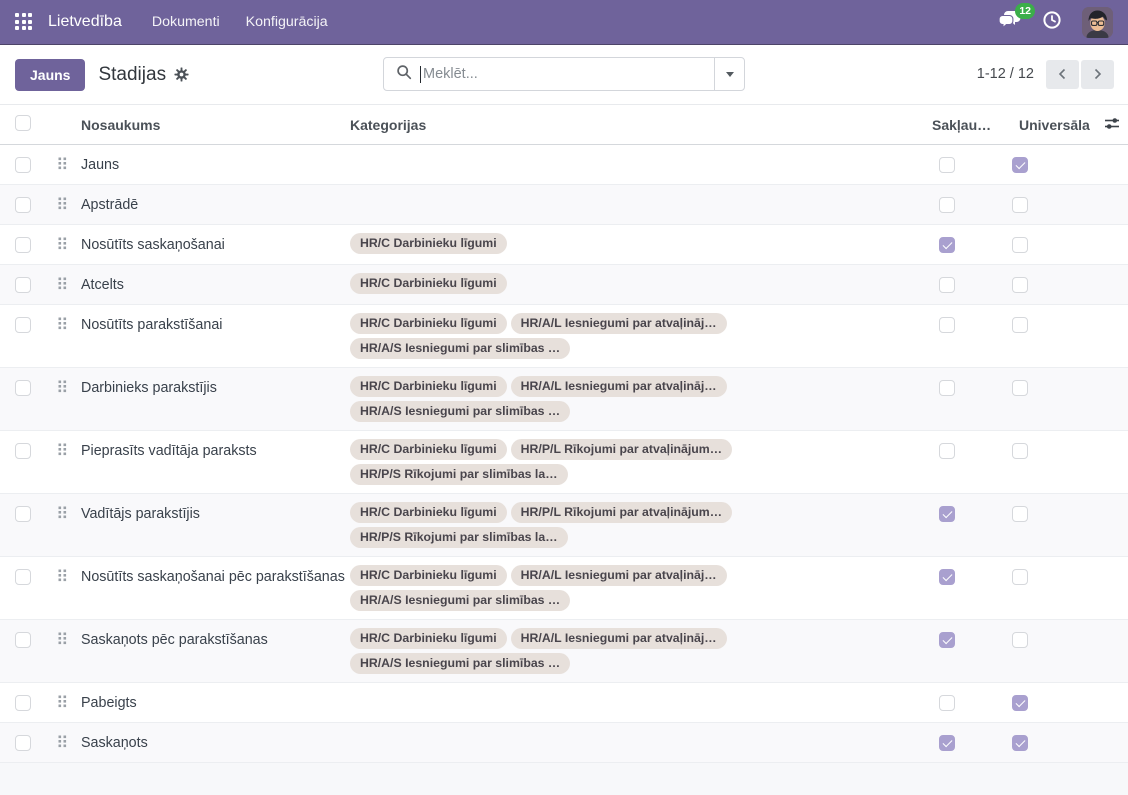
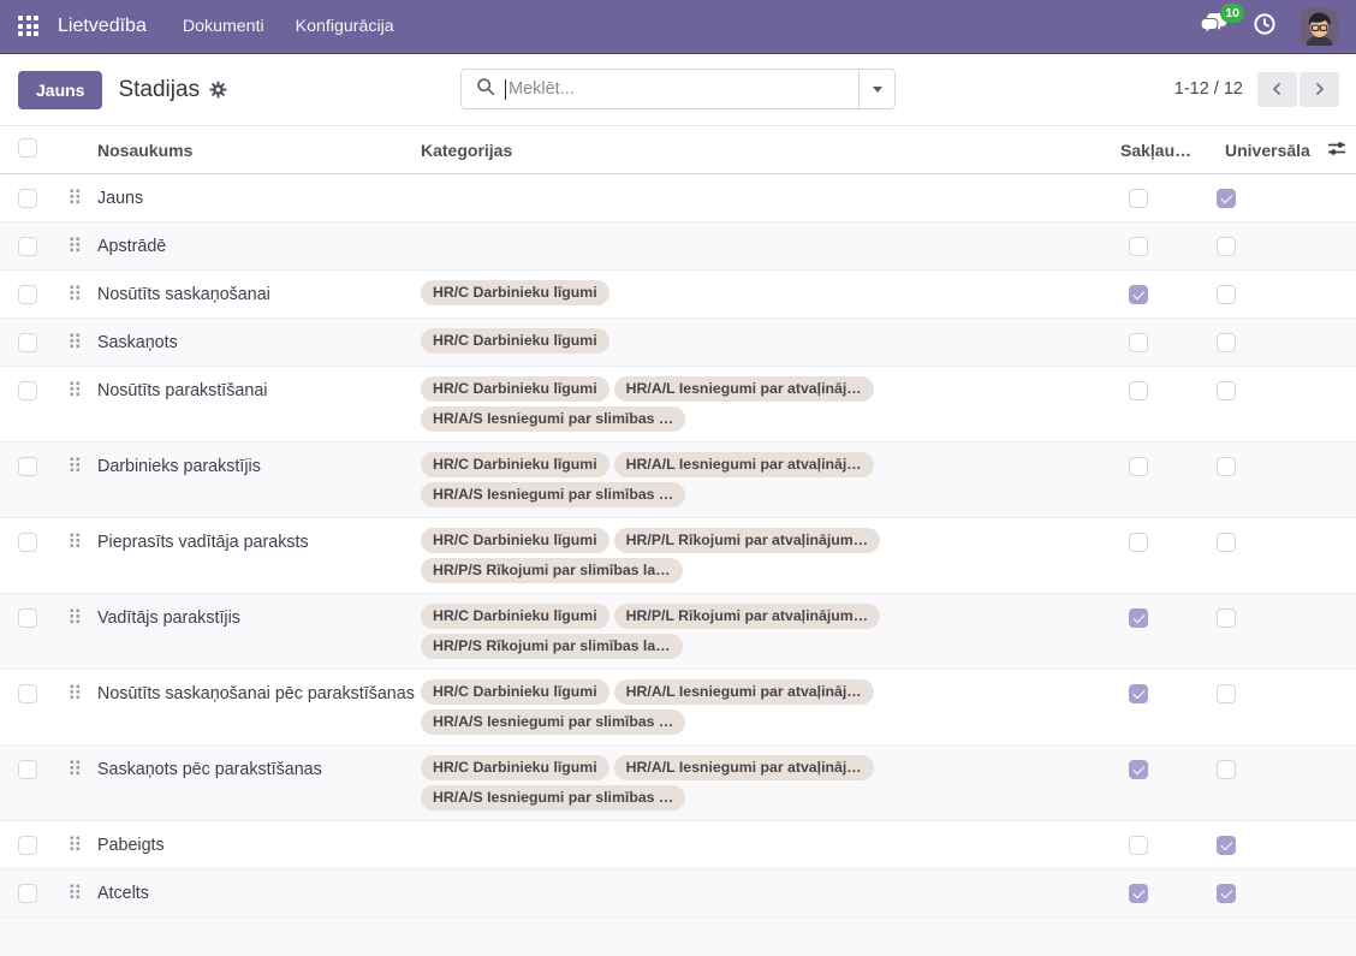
  Lietvedība
  Dokumenti
  Konfigurācija
- 12
+ 10
  Jauns
  Stadijas
  Meklēt...
  1-12 / 12
  Nosaukums
  Kategorijas
  Sakļau…
  Universāla
  Jauns
  Apstrādē
  Nosūtīts saskaņošanai
  HR/C Darbinieku līgumi
- Atcelts
+ Saskaņots
  HR/C Darbinieku līgumi
  Nosūtīts parakstīšanai
  HR/C Darbinieku līgumi
  HR/A/L Iesniegumi par atvaļināj…
  HR/A/S Iesniegumi par slimības …
  Darbinieks parakstījis
  HR/C Darbinieku līgumi
  HR/A/L Iesniegumi par atvaļināj…
  HR/A/S Iesniegumi par slimības …
  Pieprasīts vadītāja paraksts
  HR/C Darbinieku līgumi
  HR/P/L Rīkojumi par atvaļinājum…
  HR/P/S Rīkojumi par slimības la…
  Vadītājs parakstījis
  HR/C Darbinieku līgumi
  HR/P/L Rīkojumi par atvaļinājum…
  HR/P/S Rīkojumi par slimības la…
  Nosūtīts saskaņošanai pēc parakstīšanas
  HR/C Darbinieku līgumi
  HR/A/L Iesniegumi par atvaļināj…
  HR/A/S Iesniegumi par slimības …
  Saskaņots pēc parakstīšanas
  HR/C Darbinieku līgumi
  HR/A/L Iesniegumi par atvaļināj…
  HR/A/S Iesniegumi par slimības …
  Pabeigts
- Saskaņots
+ Atcelts
